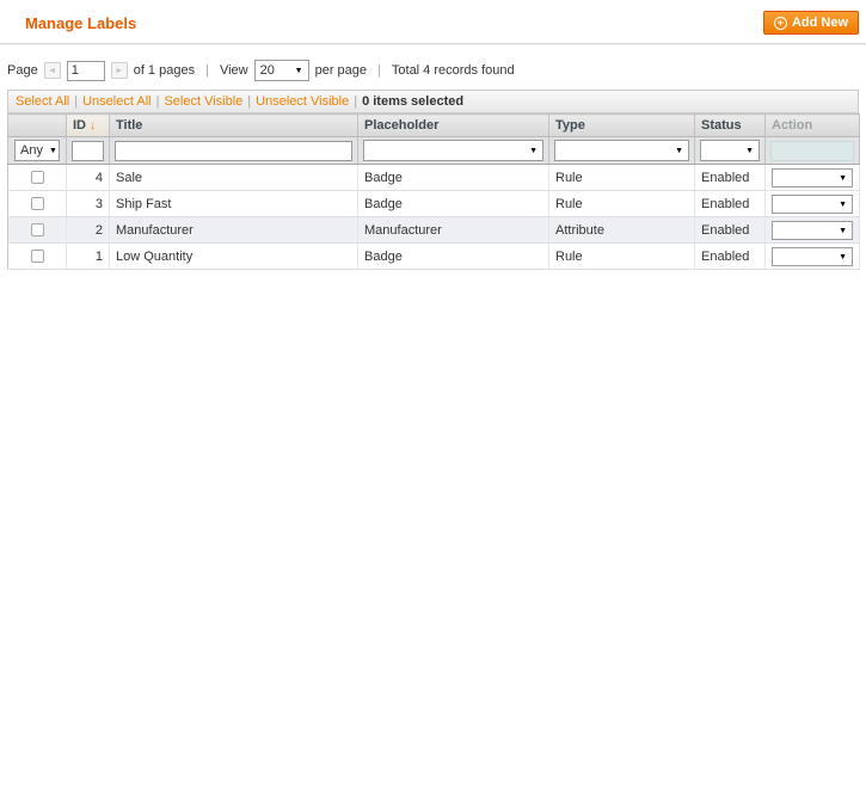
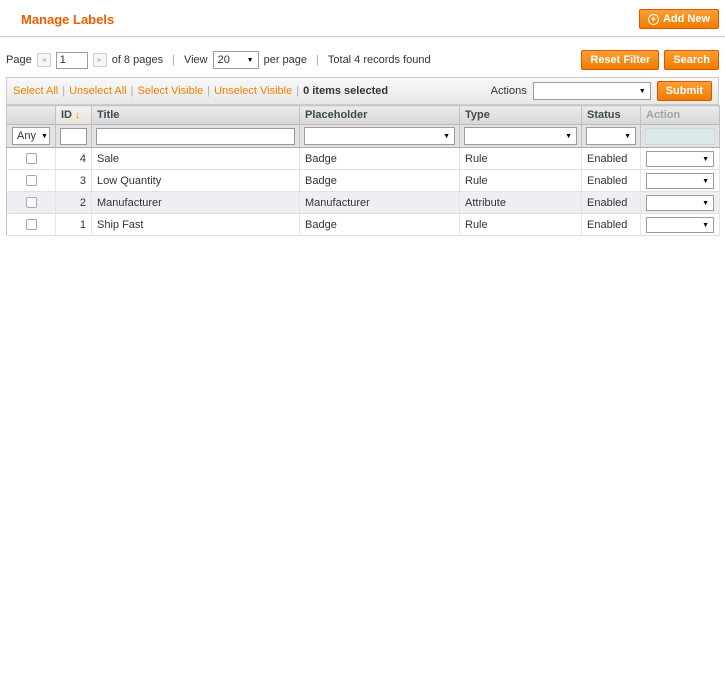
  Manage Labels
  +
  Add New
  Page
  1
- of 1 pages
+ of 8 pages
  |
  View
  20
  per page
  |
  Total 4 records found
+ Reset Filter
+ Search
  Select All
  |
  Unselect All
  |
  Select Visible
  |
  Unselect Visible
  |
  0 items selected
+ Actions
+ Submit
  	ID ↓	Title	Placeholder	Type	Status	Action
  	4	Sale	Badge	Rule	Enabled
- 	3	Ship Fast	Badge	Rule	Enabled
+ 	3	Low Quantity	Badge	Rule	Enabled
  	2	Manufacturer	Manufacturer	Attribute	Enabled
- 	1	Low Quantity	Badge	Rule	Enabled
+ 	1	Ship Fast	Badge	Rule	Enabled
